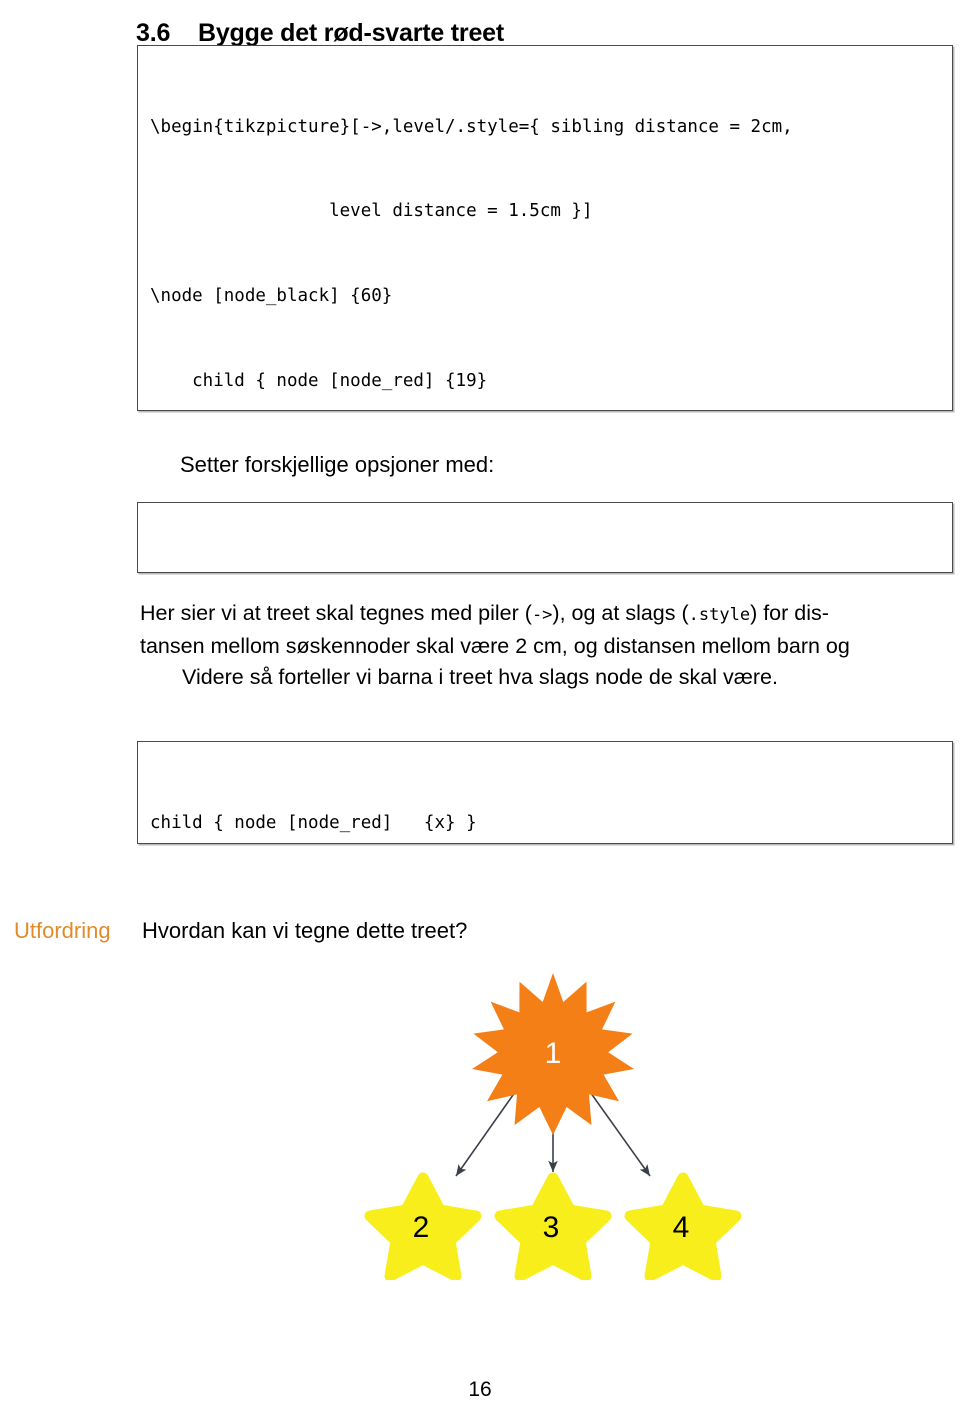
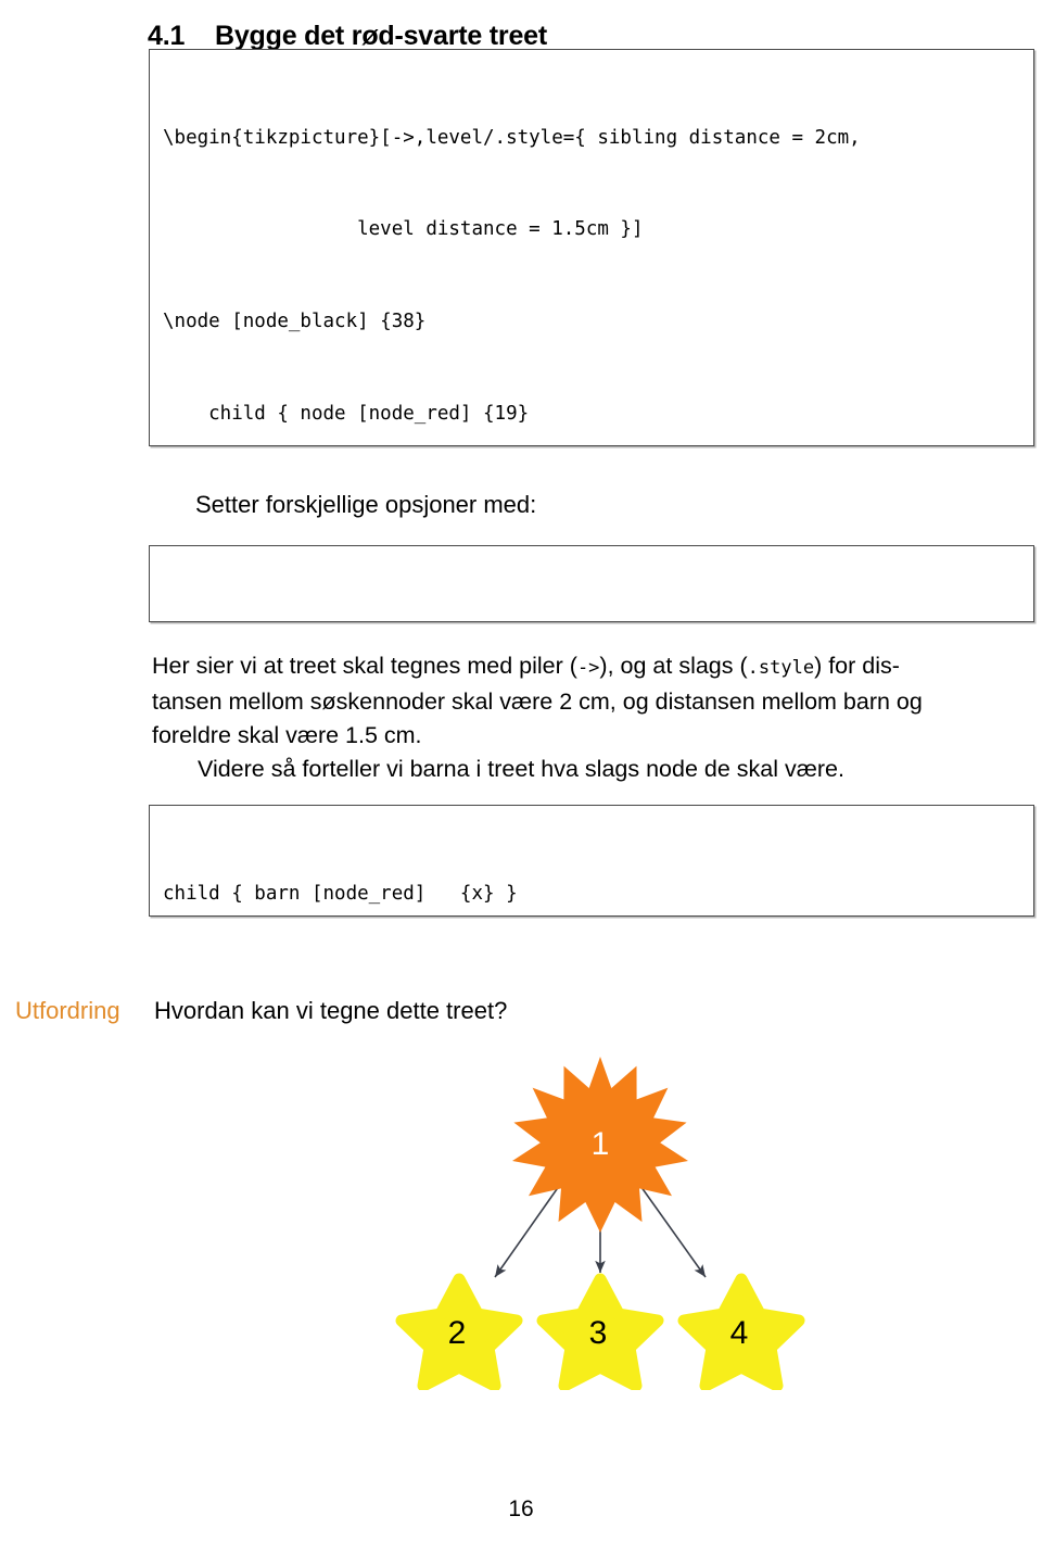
- 3.6 Bygge det rød-svarte treet
+ 4.1 Bygge det rød-svarte treet
  \begin{tikzpicture}[->,level/.style={ sibling distance = 2cm,
  level distance = 1.5cm }]
- \node [node_black] {60}
+ \node [node_black] {38}
  child { node [node_red] {19}
  Setter forskjellige opsjoner med:
  Her sier vi at treet skal tegnes med piler (->), og at slags (.style) for dis-
  tansen mellom søskennoder skal være 2 cm, og distansen mellom barn og
+ foreldre skal være 1.5 cm.
  Videre så forteller vi barna i treet hva slags node de skal være.
- child { node [node_red] {x} }
+ child { barn [node_red] {x} }
  Utfordring Hvordan kan vi tegne dette treet?
  1
  2
  3
  4
  16
